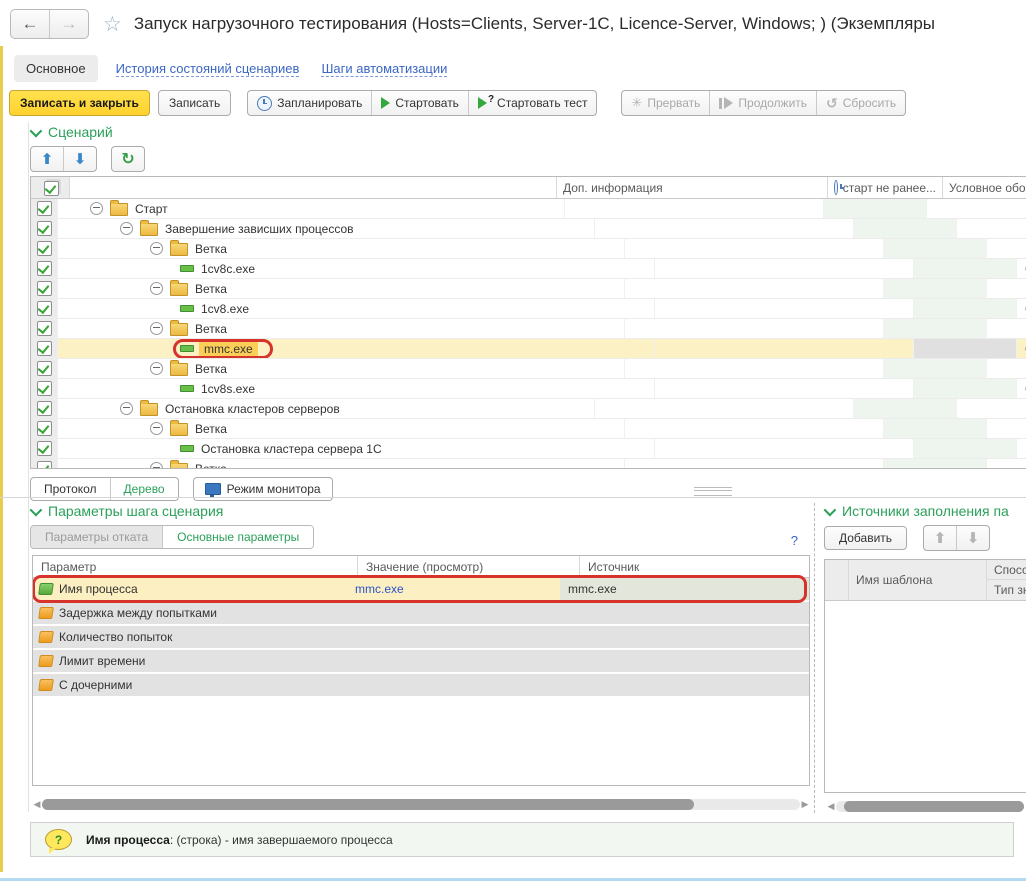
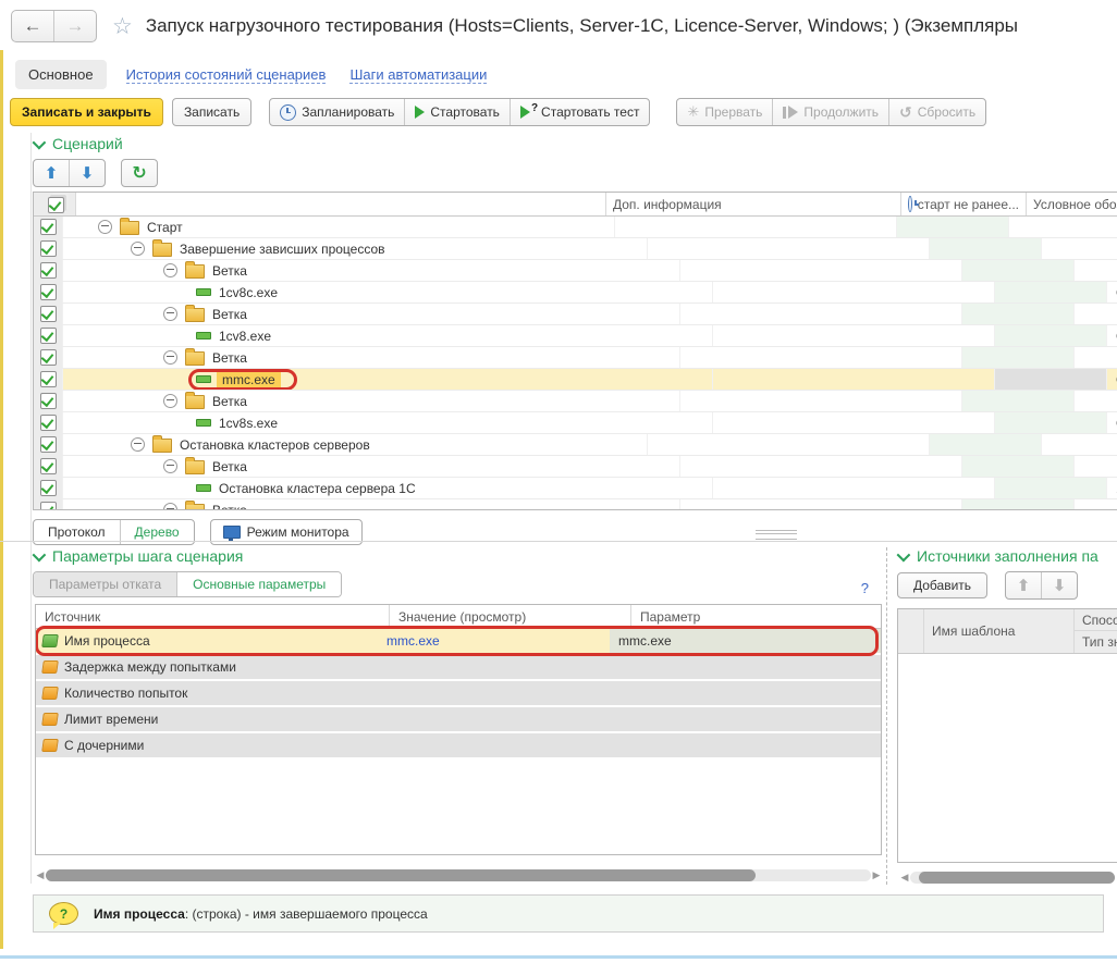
  ←
  →
  ☆
  Запуск нагрузочного тестирования (Hosts=Clients, Server-1C, Licence-Server, Windows; ) (Экземпляры
  Основное
  История состояний сценариев
  Шаги автоматизации
  Записать и закрыть
  Записать
  Запланировать
  Стартовать
  ?
  Стартовать тест
  ✳
  Прервать
  Продолжить
  ↺
  Сбросить
  Сценарий
  ⬆
  ⬇
  ↻
  Доп. информация
  старт не ранее...
  Старт
  Завершение зависших процессов
  Ветка
  1cv8c.exe
  Ветка
  1cv8.exe
  Ветка
  mmc.exe
  Ветка
  1cv8s.exe
  Остановка кластеров серверов
  Ветка
  Остановка кластера сервера 1С
  Протокол
  Дерево
  Режим монитора
  Параметры шага сценария
  Параметры отката
  Основные параметры
  ?
- Параметр
+ Источник
  Значение (просмотр)
- Источник
+ Параметр
  Имя процесса
  mmc.exe
  mmc.exe
  Задержка между попытками
  Количество попыток
  Лимит времени
  С дочерними
  ◀
  ▶
  Источники заполнения па
  Добавить
  ⬆
  ⬇
  Имя шаблона
  Спосо
  ◀
  ?
  Имя процесса: (строка) - имя завершаемого процесса
